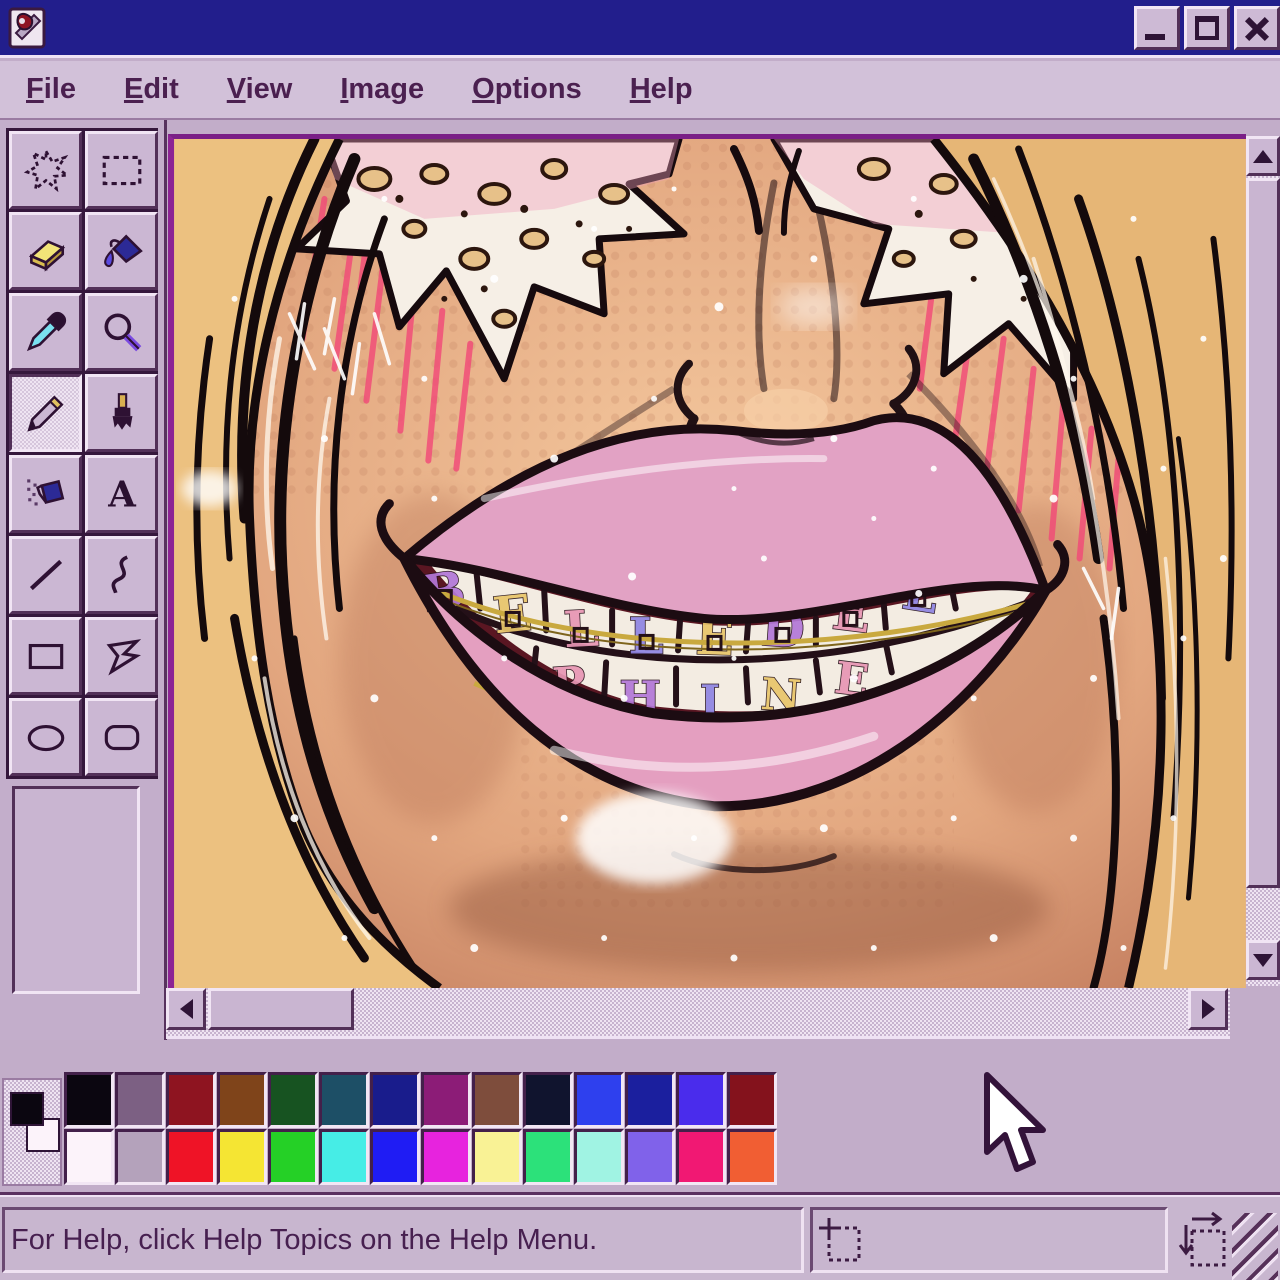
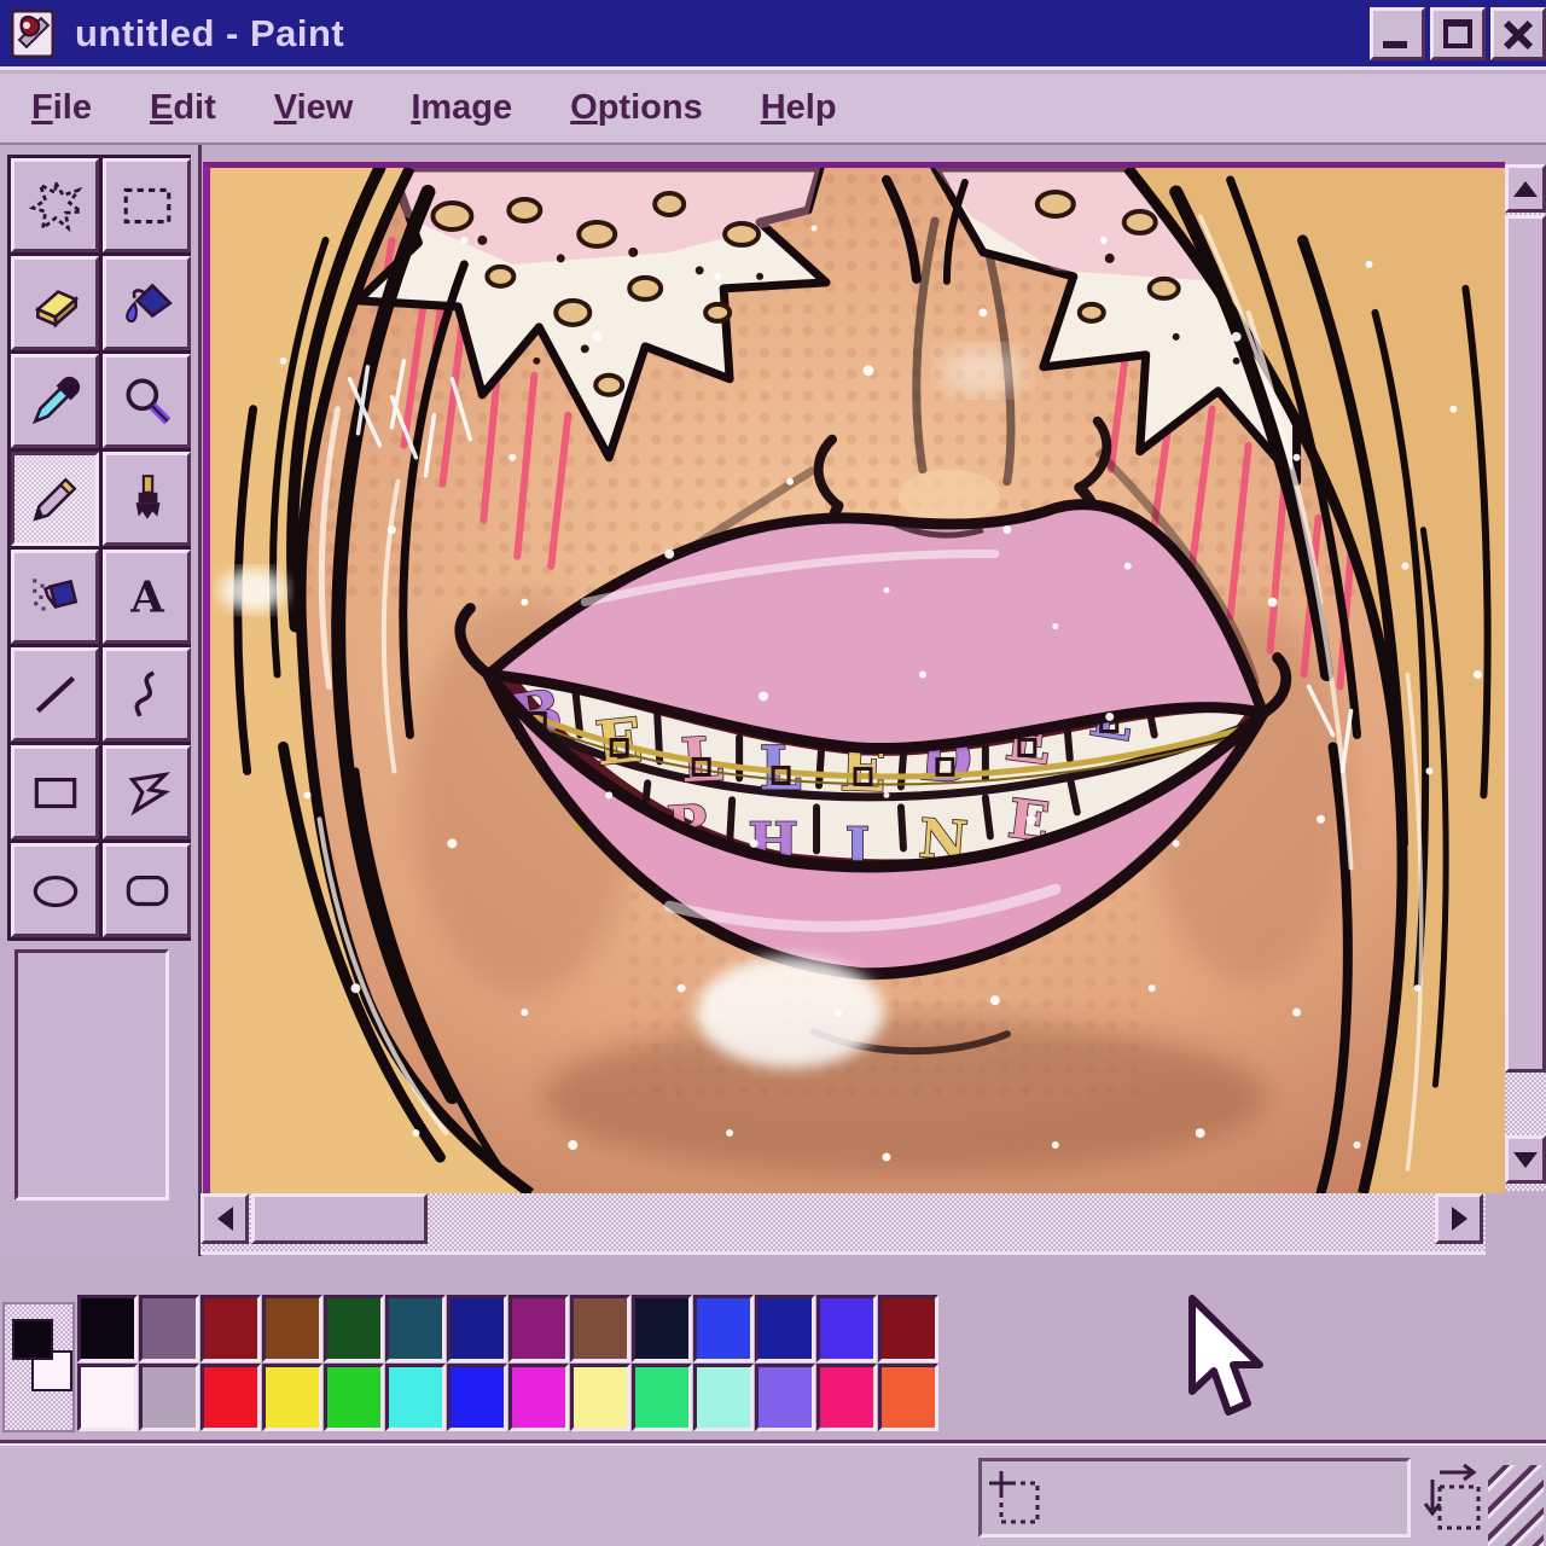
+ untitled - Paint
  File
  Edit
  View
  Image
  Options
  Help
  A
  H
  I
- For Help, click Help Topics on the Help Menu.
